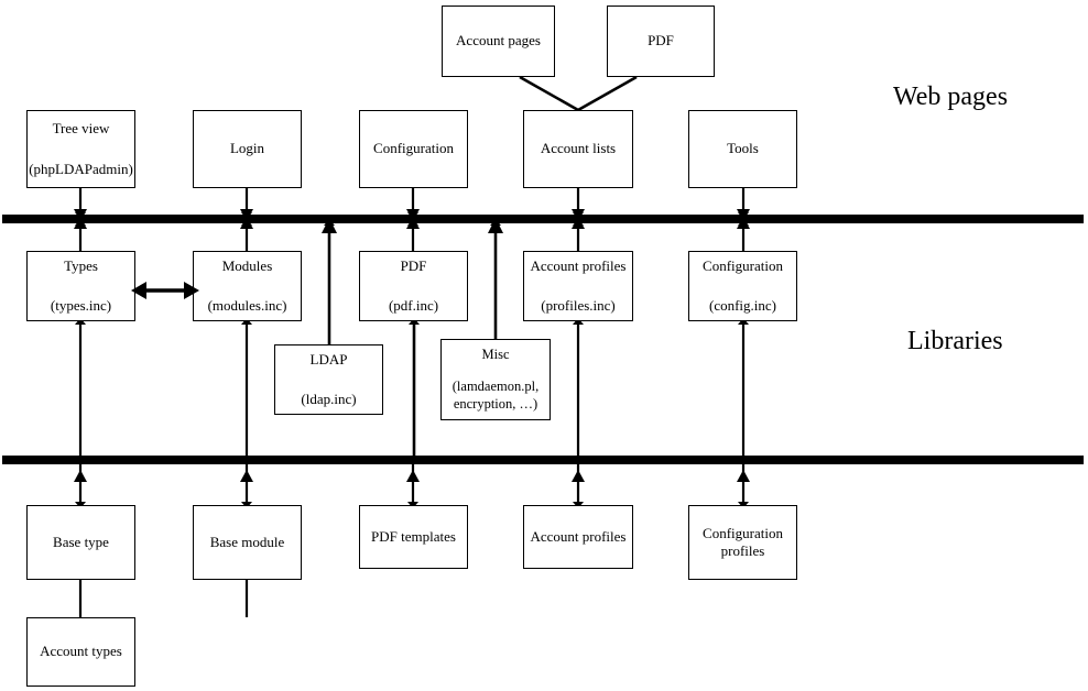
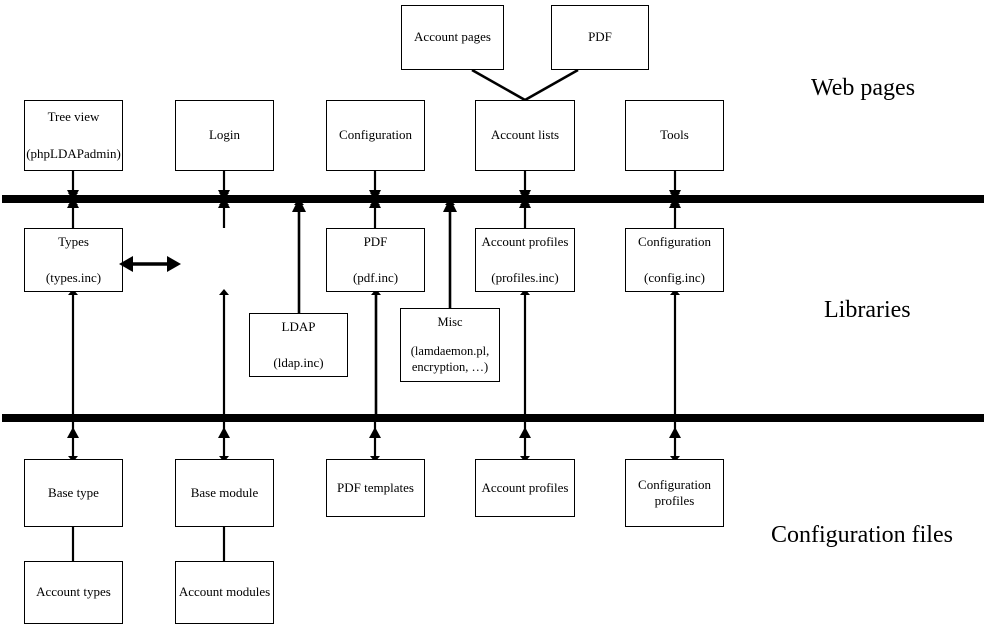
  Account pages
  PDF
  Tree view
  (phpLDAPadmin)
  Login
  Configuration
  Account lists
  Tools
  Web pages
  Types
  (types.inc)
- Modules
- (modules.inc)
  PDF
  (pdf.inc)
  Account profiles
  (profiles.inc)
  Configuration
  (config.inc)
  LDAP
  (ldap.inc)
  Misc
  (lamdaemon.pl, encryption, …)
  Libraries
  Base type
  Base module
  PDF templates
  Account profiles
  Configuration profiles
  Account types
+ Account modules
+ Configuration files
